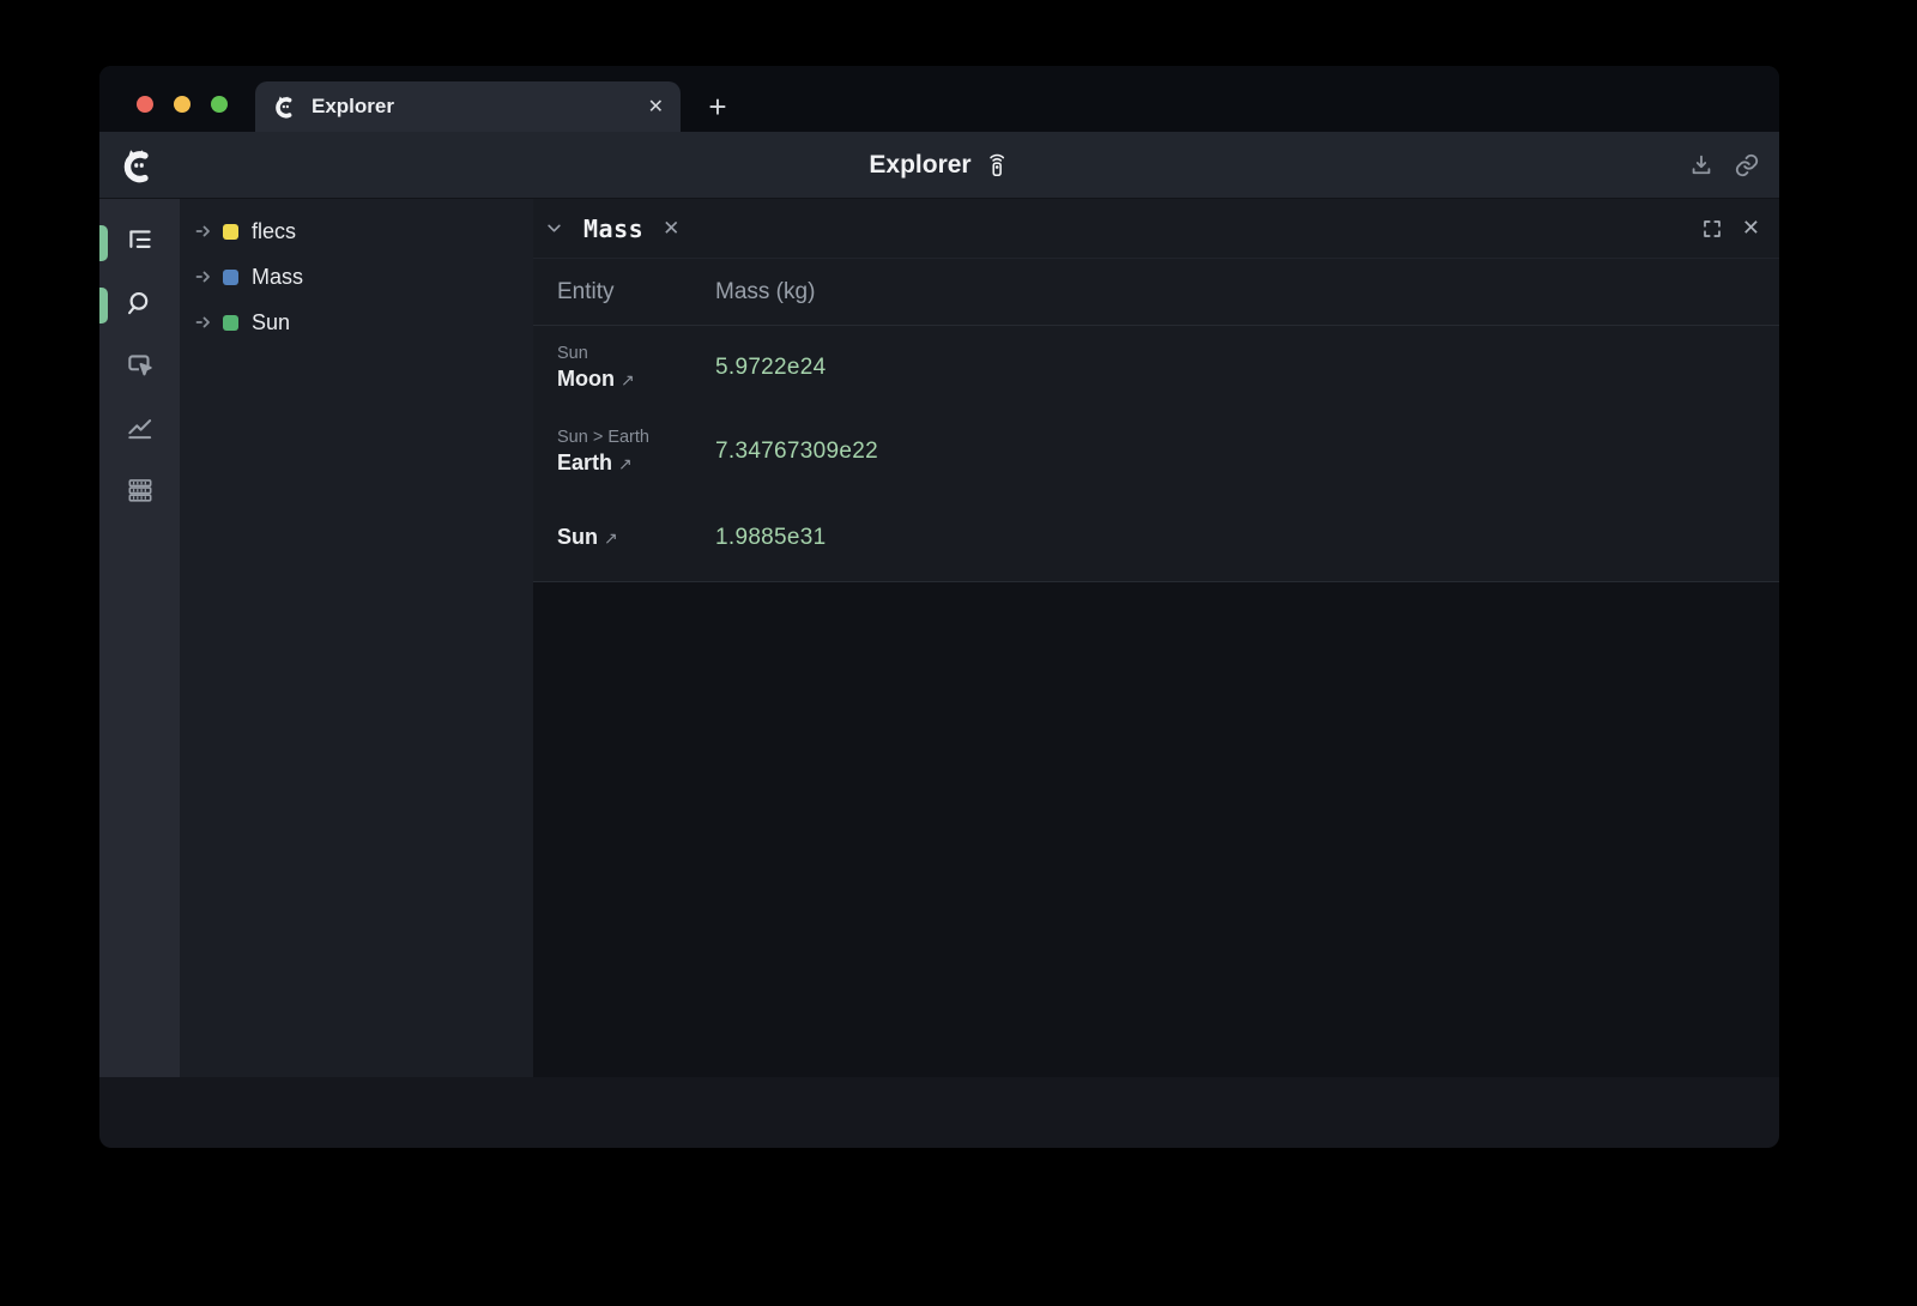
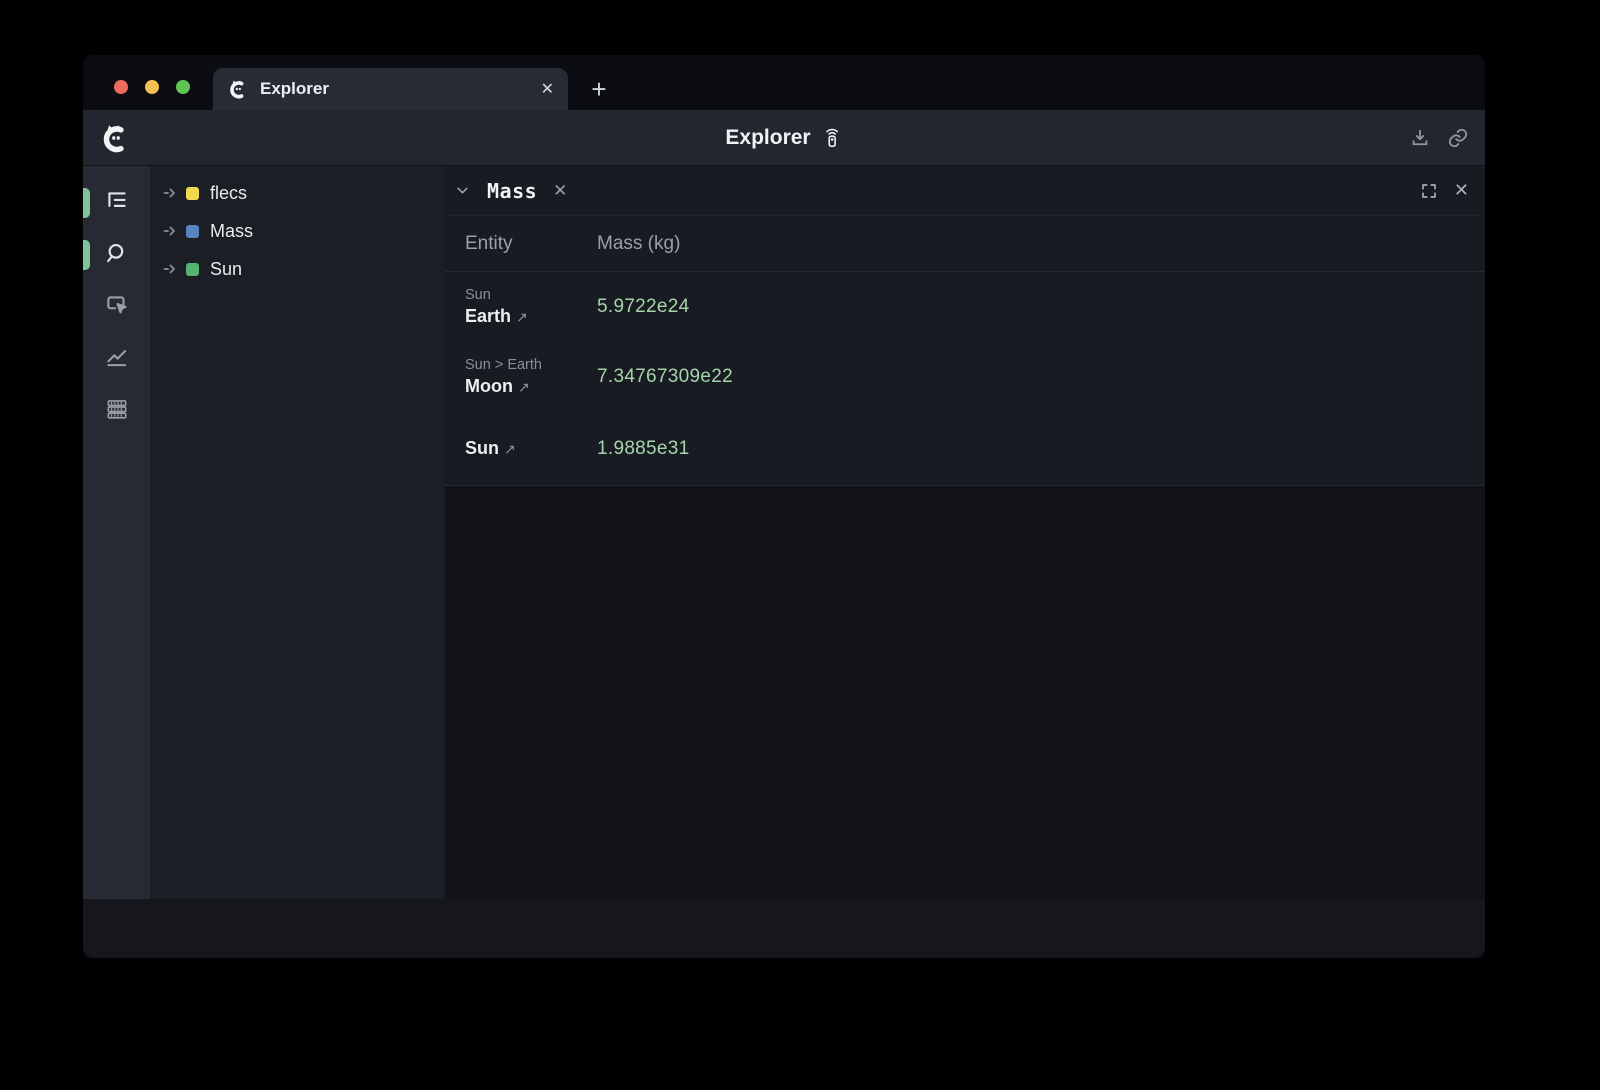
  Explorer
  ✕
  +
  Explorer
  flecs
  Mass
  Sun
  Mass
  ✕
  ✕
  Entity
  Mass (kg)
  Sun
- Moon ↗
+ Earth ↗
  5.9722e24
  Sun > Earth
- Earth ↗
+ Moon ↗
  7.34767309e22
  Sun ↗
  1.9885e31
